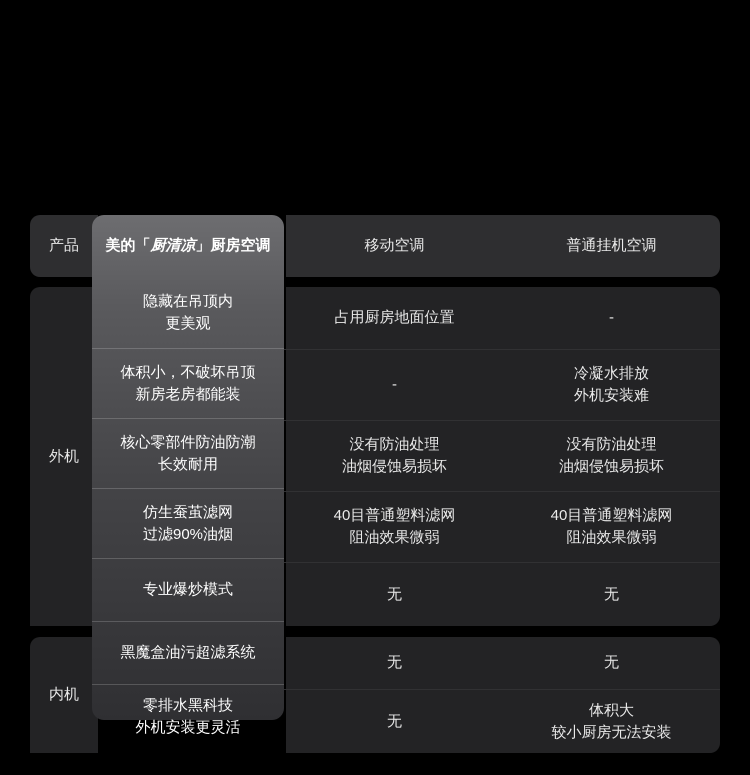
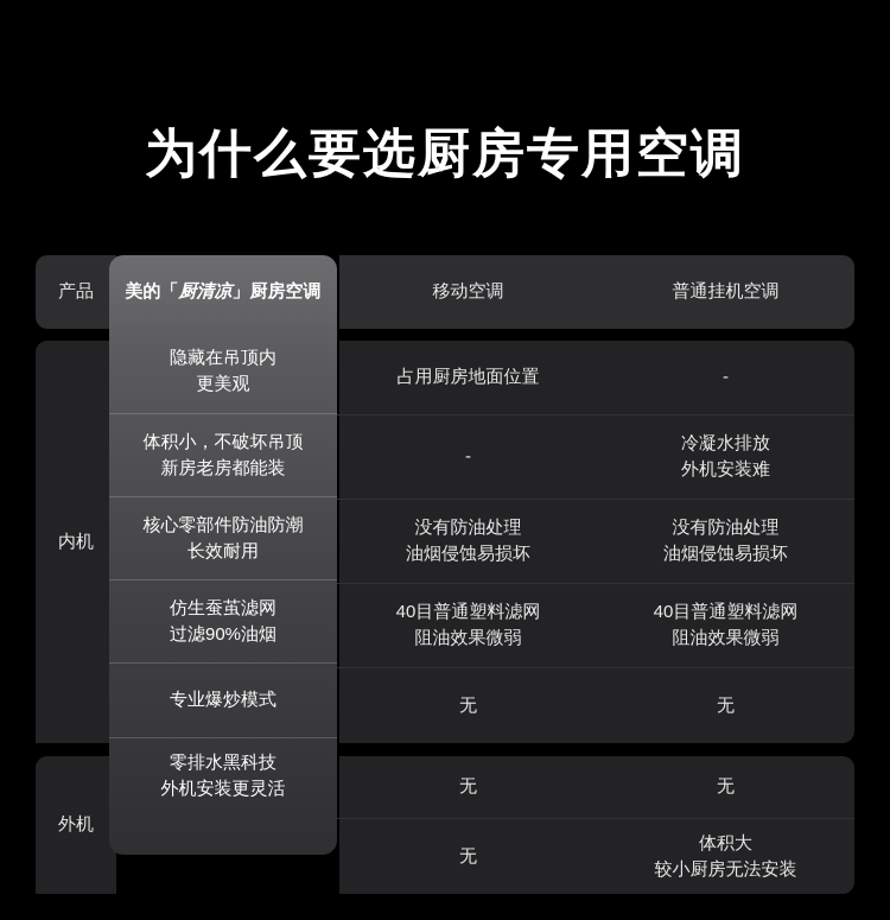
+ 为什么要选厨房专用空调
  产品		移动空调	普通挂机空调
- 外机		占用厨房地面位置	-
+ 内机		占用厨房地面位置	-
  	-	冷凝水排放 外机安装难
  	没有防油处理 油烟侵蚀易损坏	没有防油处理 油烟侵蚀易损坏
  	40目普通塑料滤网 阻油效果微弱	40目普通塑料滤网 阻油效果微弱
  	无	无
- 内机		无	无
+ 外机		无	无
  	无	体积大 较小厨房无法安装
  美的「
  厨清凉
  」厨房空调
  隐藏在吊顶内
  更美观
  体积小，不破坏吊顶
  新房老房都能装
  核心零部件防油防潮
  长效耐用
  仿生蚕茧滤网
  过滤90%油烟
  专业爆炒模式
- 黑魔盒油污超滤系统
  零排水黑科技
  外机安装更灵活
